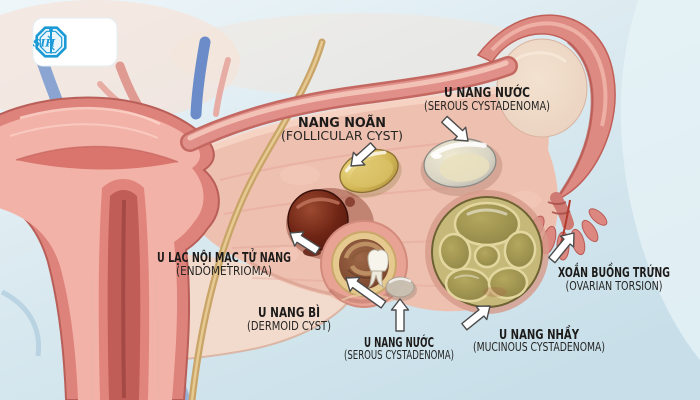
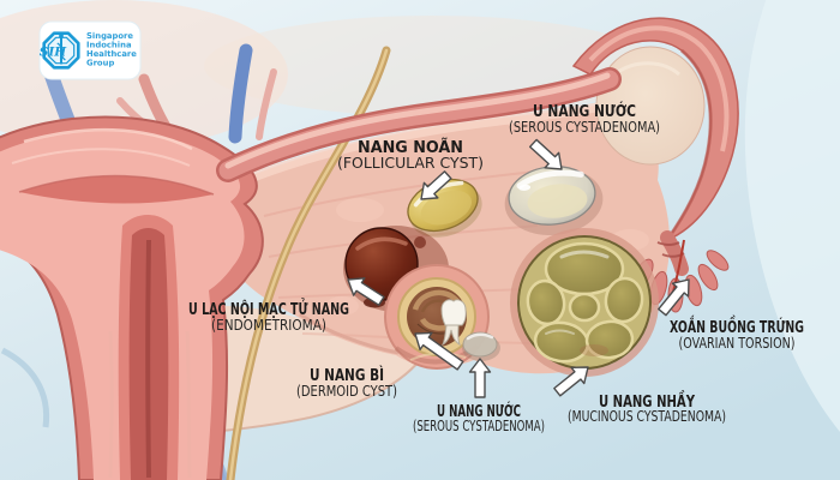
  NANG NOÃN
  (FOLLICULAR CYST)
  U NANG NƯỚC
  (SEROUS CYSTADENOMA)
  U LẠC NỘI MẠC TỬ NANG
  (ENDOMETRIOMA)
  U NANG BÌ
  (DERMOID CYST)
  U NANG NƯỚC
  (SEROUS CYSTADENOMA)
  U NANG NHẦY
  (MUCINOUS CYSTADENOMA)
  XOẮN BUỒNG TRỨNG
  (OVARIAN TORSION)
+ Singapore
+ Indochina
+ Healthcare
+ Group
